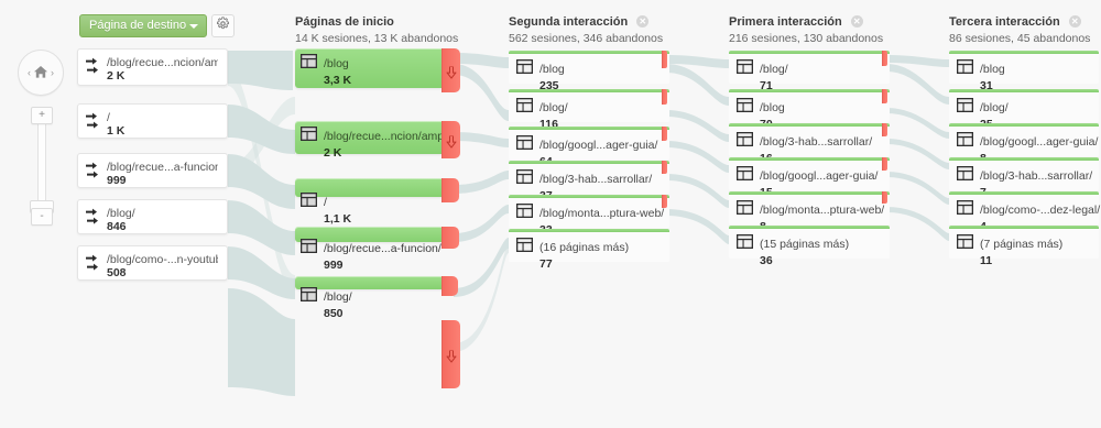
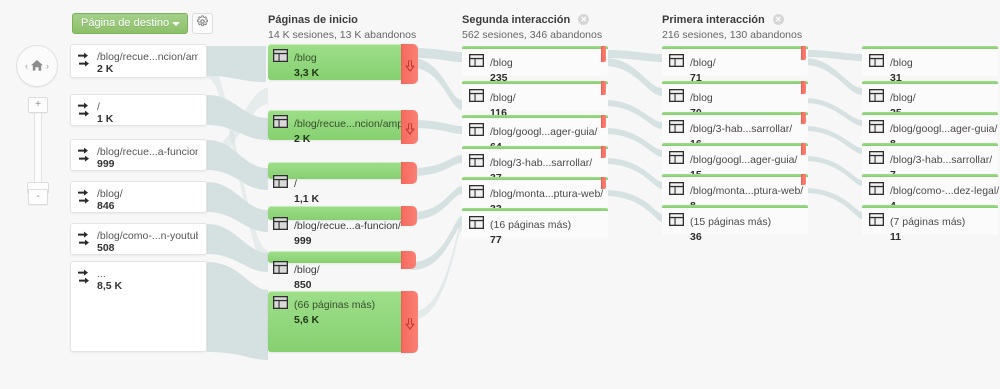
  ‹
  ›
  +
  -
  Página de destino
  Páginas de inicio
  14 K sesiones, 13 K abandonos
  Segunda interacción ✕
  562 sesiones, 346 abandonos
  Primera interacción ✕
  216 sesiones, 130 abandonos
- Tercera interacción ✕
- 86 sesiones, 45 abandonos
  /blog/recue...ncion/am
  2 K
  /
  1 K
  /blog/recue...a-funcion
  999
  /blog/
  846
  /blog/como-...n-youtu
  508
+ ...
+ 8,5 K
  /blog
  3,3 K
  /blog/recue...ncion/am
  2 K
  /
  1,1 K
  /blog/recue...a-funcion/
  999
  /blog/
  850
+ (66 páginas más)
+ 5,6 K
  /blog
  235
  /blog/
  116
  /blog/googl...ager-guia/
  /blog/3-hab...sarrollar/
  /blog/monta...ptura-web/
  (16 páginas más)
  77
  /blog/
  71
  /blog
  /blog/3-hab...sarrollar/
  /blog/googl...ager-guia/
  /blog/monta...ptura-web/
  (15 páginas más)
  36
  /blog
  31
  /blog/
  /blog/googl...ager-guia/
  /blog/3-hab...sarrollar/
  /blog/como-...dez-legal/
  (7 páginas más)
  11
